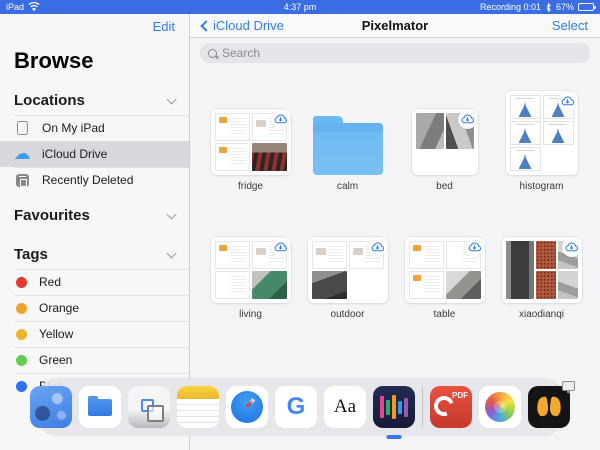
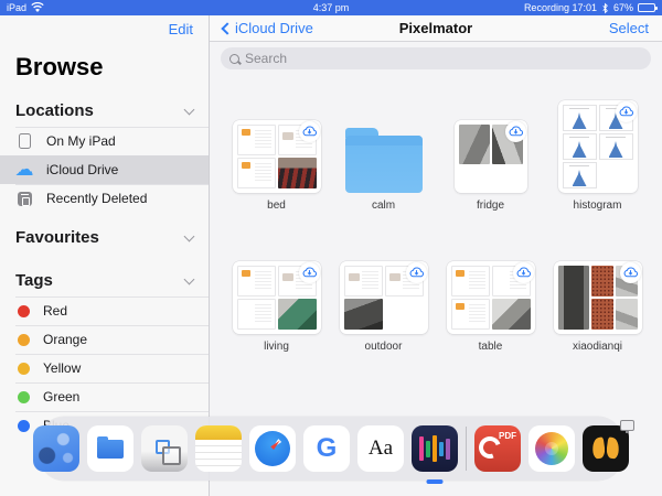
  iPad
  4:37 pm
- Recording 0:01
+ Recording 17:01
  67%
  Edit
  Browse
  Locations
  On My iPad
  ☁
  iCloud Drive
  Recently Deleted
  Favourites
  Tags
  Red
  Orange
  Yellow
  Green
  iCloud Drive
  Pixelmator
  Select
  Search
- fridge
+ bed
  calm
- bed
+ fridge
  histogram
  living
  outdoor
  table
  xiaodianqi
  G
  Aa
  PDF
